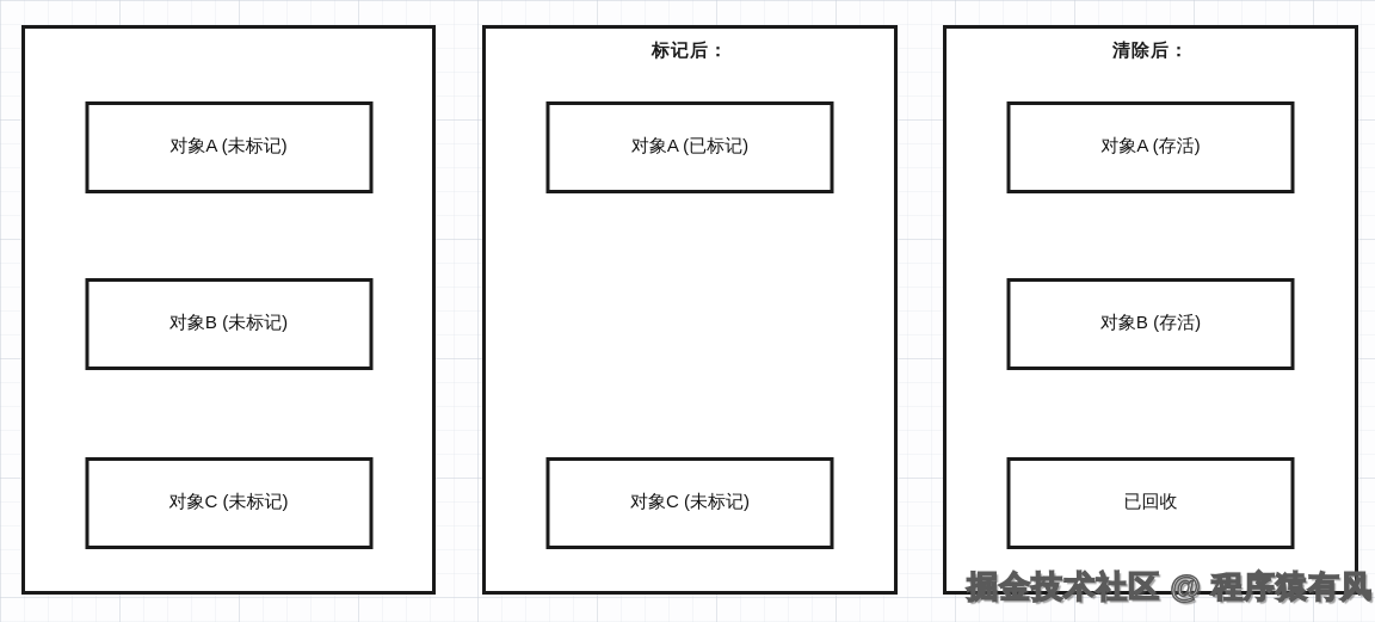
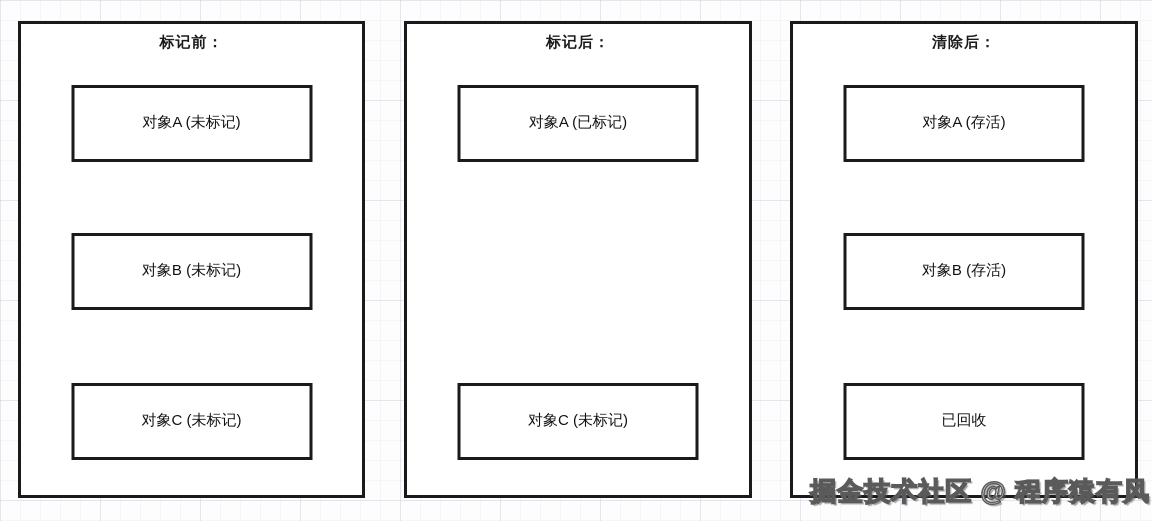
+ 标记前：
  对象A (未标记)
  对象B (未标记)
  对象C (未标记)
  标记后：
  对象A (已标记)
  对象C (未标记)
  清除后：
  对象A (存活)
  对象B (存活)
  已回收
  掘金技术社区 @ 程序猿有风
